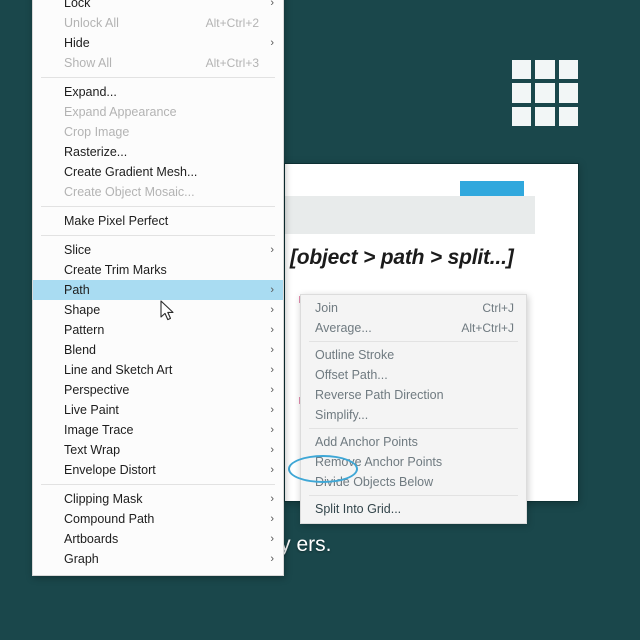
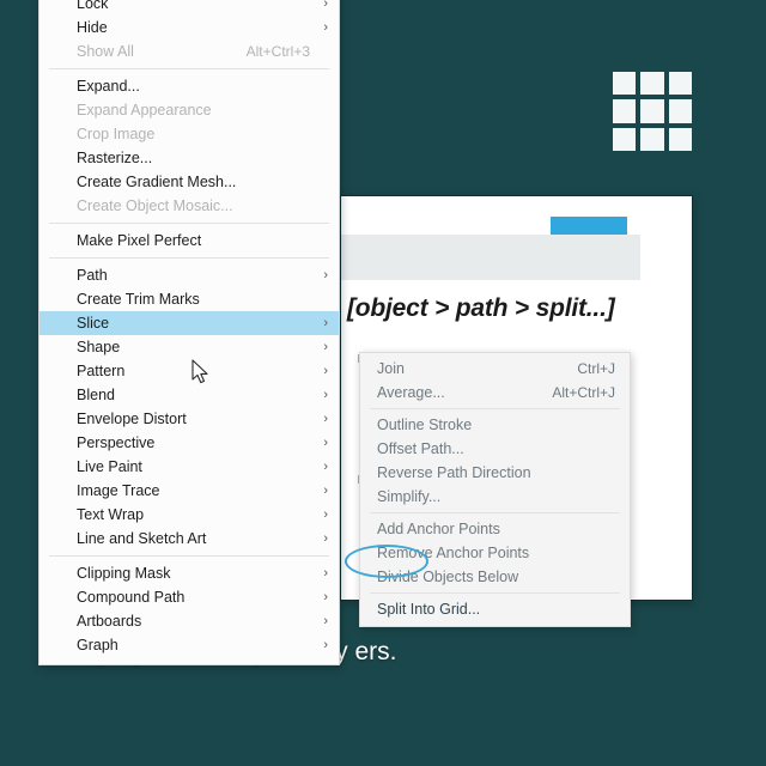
  [object > path > split...]
  Join
  Ctrl+J
  Average...
  Alt+Ctrl+J
  Outline Stroke
  Offset Path...
  Reverse Path Direction
  Simplify...
  Add Anchor Points
  Remove Anchor Points
  Divide Objects Below
  Split Into Grid...
  Lock
  ›
- Unlock All
- Alt+Ctrl+2
  Hide
  ›
  Show All
  Alt+Ctrl+3
  Expand...
  Expand Appearance
  Crop Image
  Rasterize...
  Create Gradient Mesh...
  Create Object Mosaic...
  Make Pixel Perfect
- Slice
+ Path
  ›
  Create Trim Marks
- Path
+ Slice
  ›
  Shape
  ›
  Pattern
  ›
  Blend
  ›
- Line and Sketch Art
+ Envelope Distort
  ›
  Perspective
  ›
  Live Paint
  ›
  Image Trace
  ›
  Text Wrap
  ›
- Envelope Distort
+ Line and Sketch Art
  ›
  Clipping Mask
  ›
  Compound Path
  ›
  Artboards
  ›
  Graph
  ›
